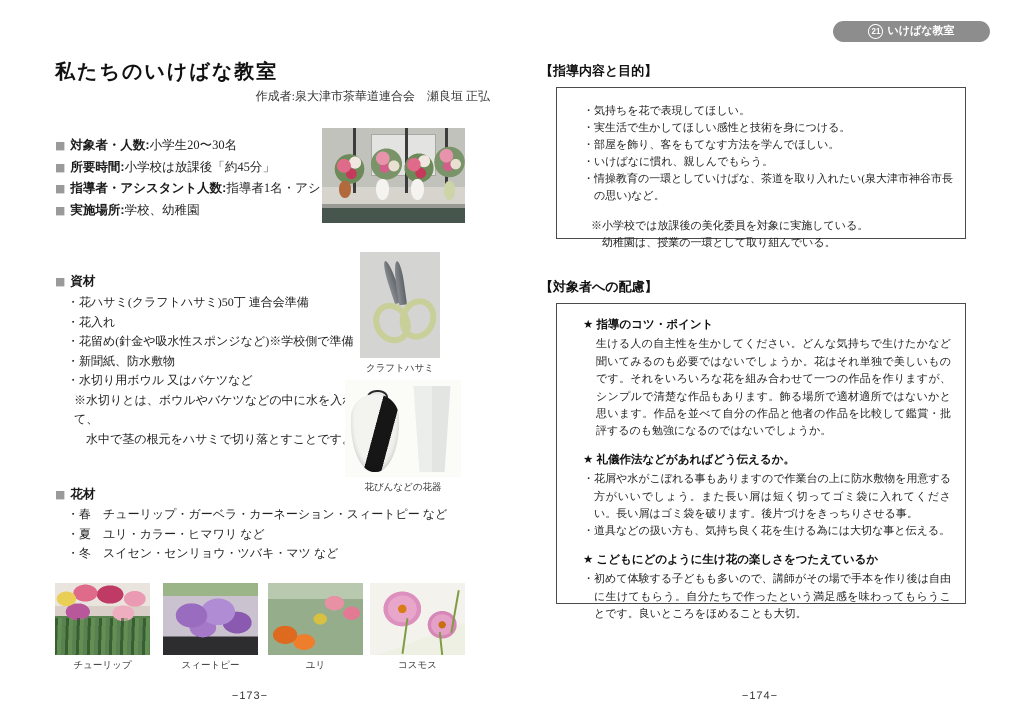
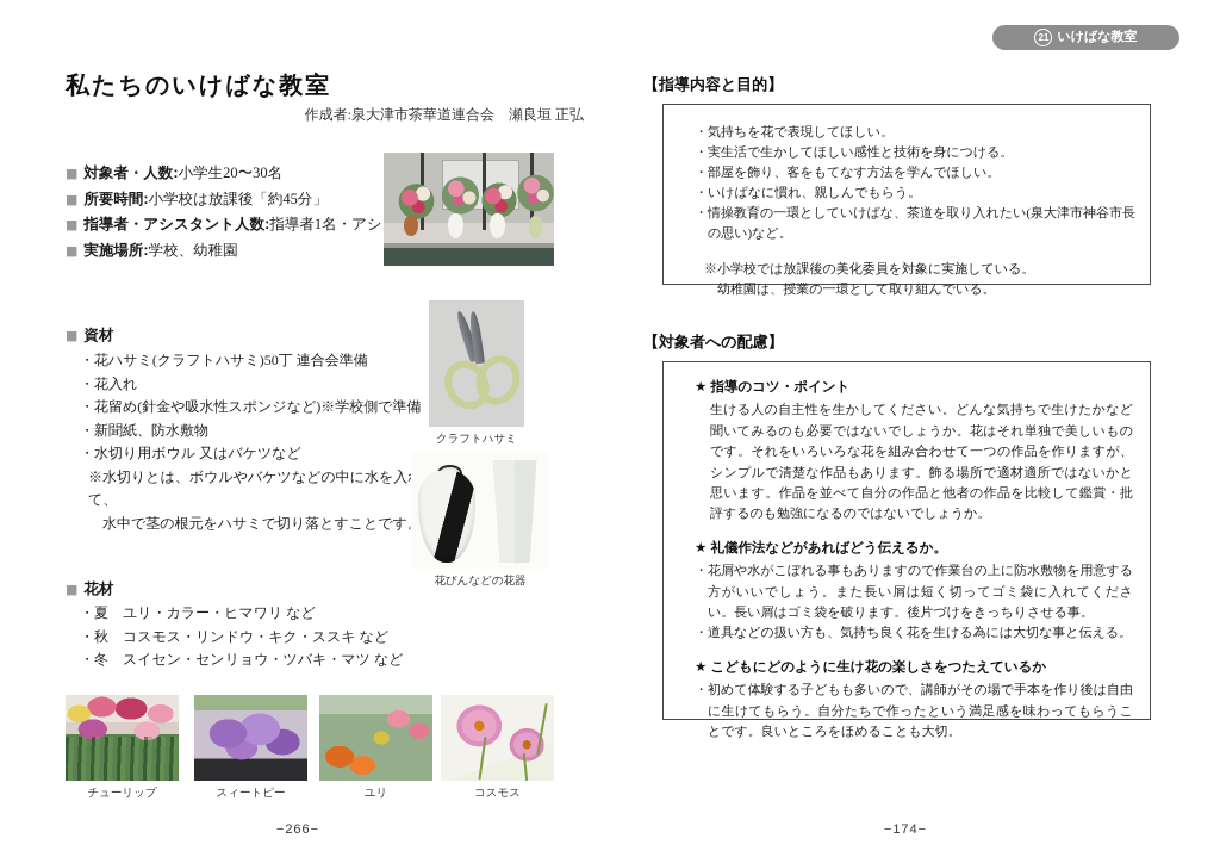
  21
  いけばな教室
  私たちのいけばな教室
  作成者:泉大津市茶華道連合会 瀬良垣 正弘
  ■ 対象者・人数:小学生20〜30名
  ■ 所要時間:小学校は放課後「約45分」
  ■ 指導者・アシスタント人数:指導者1名・アシ
  ■ 実施場所:学校、幼稚園
  ■ 資材
  ・花ハサミ(クラフトハサミ)50丁 連合会準備
  ・花入れ
  ・花留め(針金や吸水性スポンジなど)※学校側で準備
  ・新聞紙、防水敷物
  ・水切り用ボウル 又はバケツなど
  ※水切りとは、ボウルやバケツなどの中に水を入て、
  水中で茎の根元をハサミで切り落とすことです
  クラフトハサミ
  花びんなどの花器
  ■ 花材
- ・春 チューリップ・ガーベラ・カーネーション・スィートピー など
  ・夏 ユリ・カラー・ヒマワリ など
+ ・秋 コスモス・リンドウ・キク・ススキ など
  ・冬 スイセン・センリョウ・ツバキ・マツ など
  チューリップ
  スィートピー
  ユリ
  コスモス
- −173−
+ −266−
  【指導内容と目的】
  ・気持ちを花で表現してほしい。
  ・実生活で生かしてほしい感性と技術を身につける。
  ・部屋を飾り、客をもてなす方法を学んでほしい。
  ・いけばなに慣れ、親しんでもらう。
  ・情操教育の一環としていけばな、茶道を取り入れたい(泉大津市神谷市長の思い)など。
  ※小学校では放課後の美化委員を対象に実施している。
  幼稚園は、授業の一環として取り組んでいる。
  【対象者への配慮】
  ★ 指導のコツ・ポイント
  生ける人の自主性を生かしてください。どんな気持ちで生けたかなど聞いてみるのも必要ではないでしょうか。花はそれ単独で美しいものです。それをいろいろな花を組み合わせて一つの作品を作りますが、シンプルで清楚な作品もあります。飾る場所で適材適所ではないかと思います。作品を並べて自分の作品と他者の作品を比較して鑑賞・批評するのも勉強になるのではないでしょうか。
  ★ 礼儀作法などがあればどう伝えるか。
  ・花屑や水がこぼれる事もありますので作業台の上に防水敷物を用意する方がいいでしょう。また長い屑は短く切ってゴミ袋に入れてください。長い屑はゴミ袋を破ります。後片づけをきっちりさせる事。
  ・道具などの扱い方も、気持ち良く花を生ける為には大切な事と伝える。
  ★ こどもにどのように生け花の楽しさをつたえているか
  ・初めて体験する子どもも多いので、講師がその場で手本を作り後は自由に生けてもらう。自分たちで作ったという満足感を味わってもらうことです。良いところをほめることも大切。
  −174−
